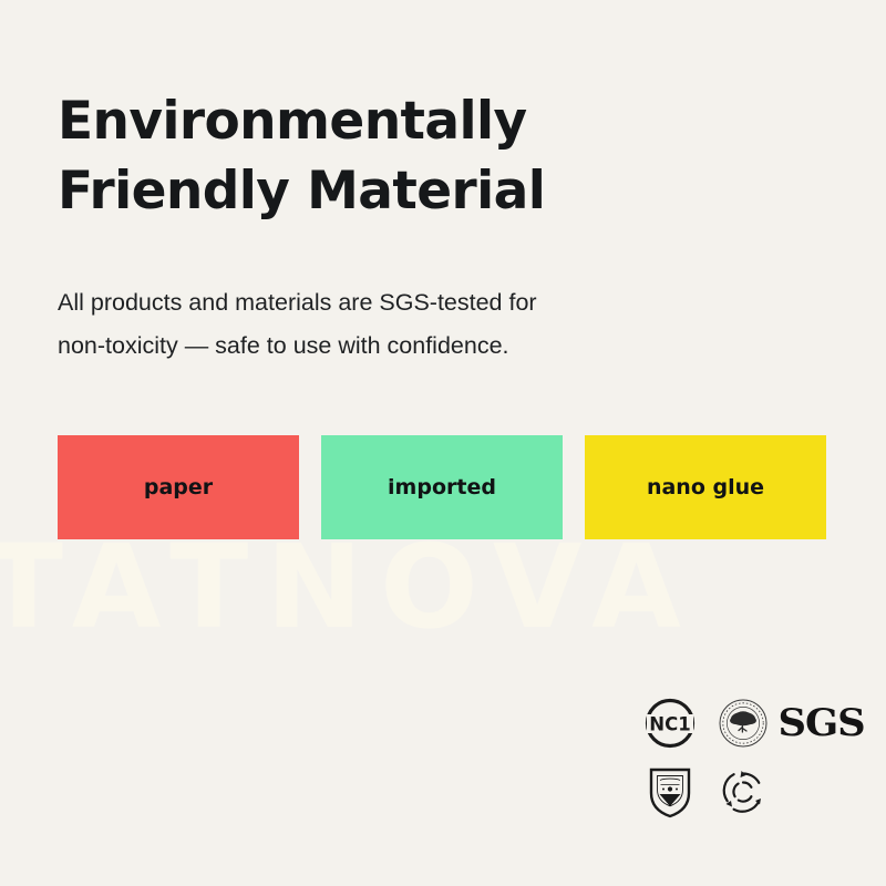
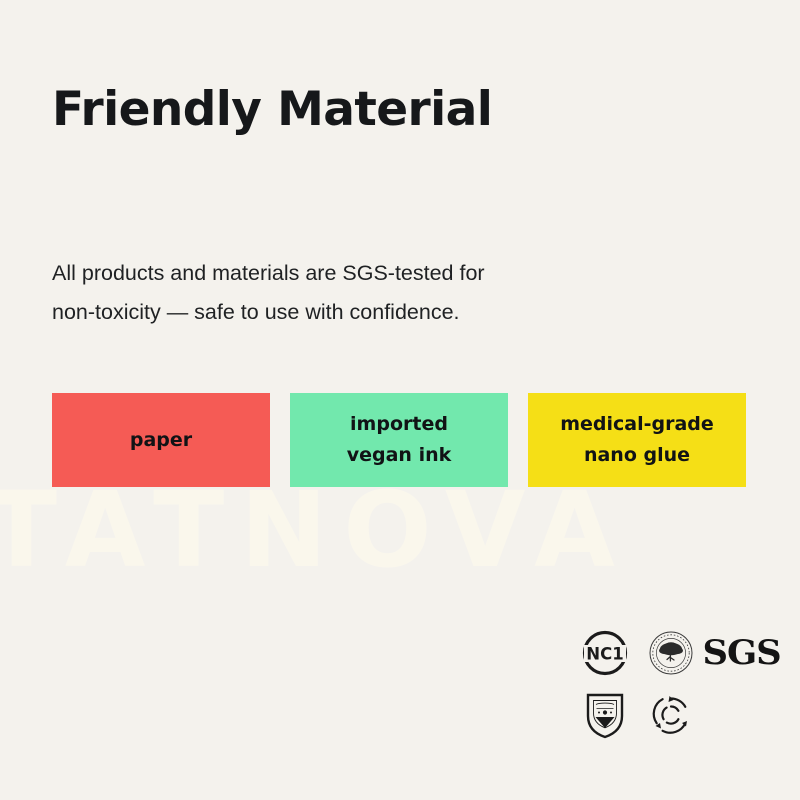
  TATNOVA
- Environmentally
  Friendly Material
  All products and materials are SGS-tested for
  non-toxicity — safe to use with confidence.
  paper
  imported
+ vegan ink
+ medical-grade
  nano glue
  NC1
  SGS
